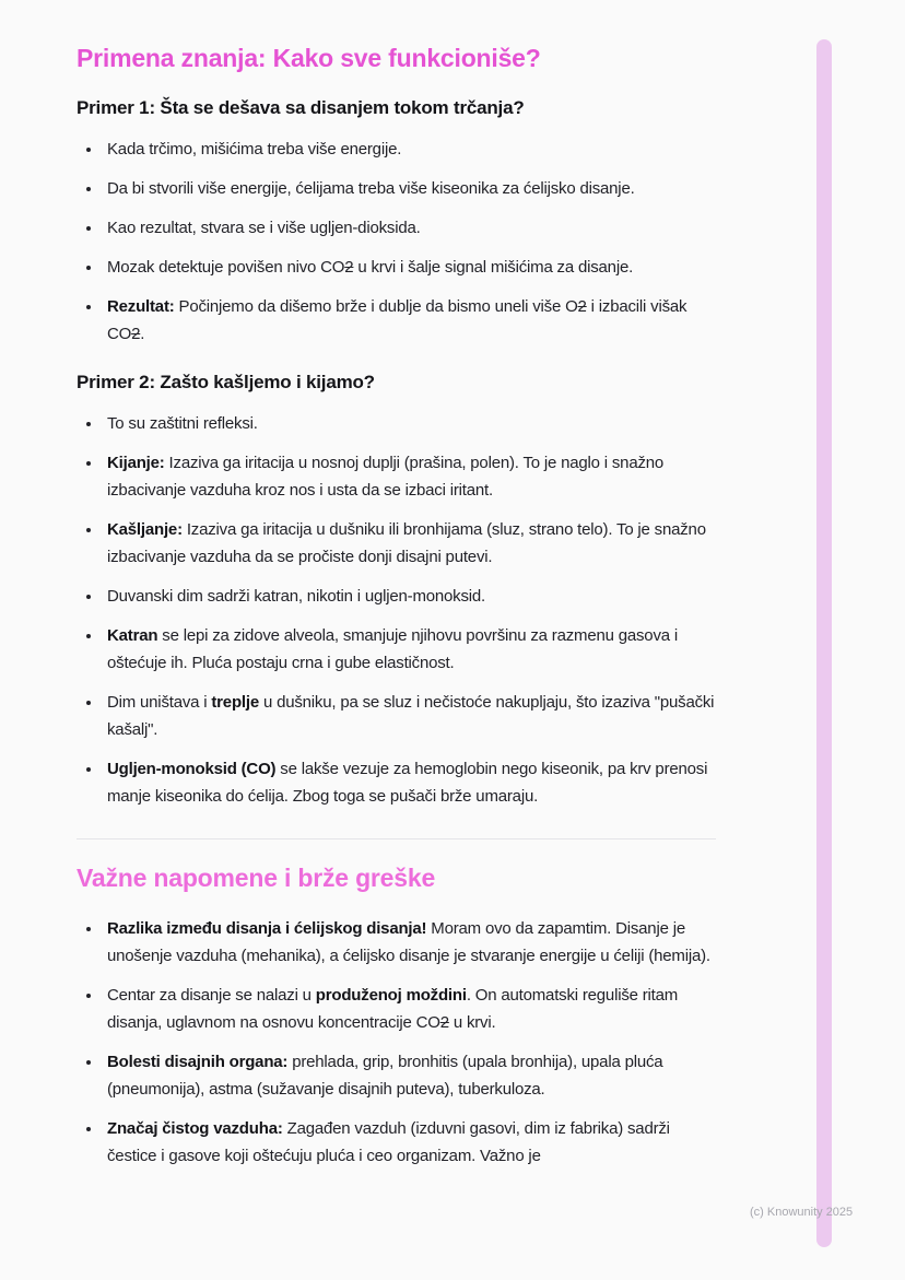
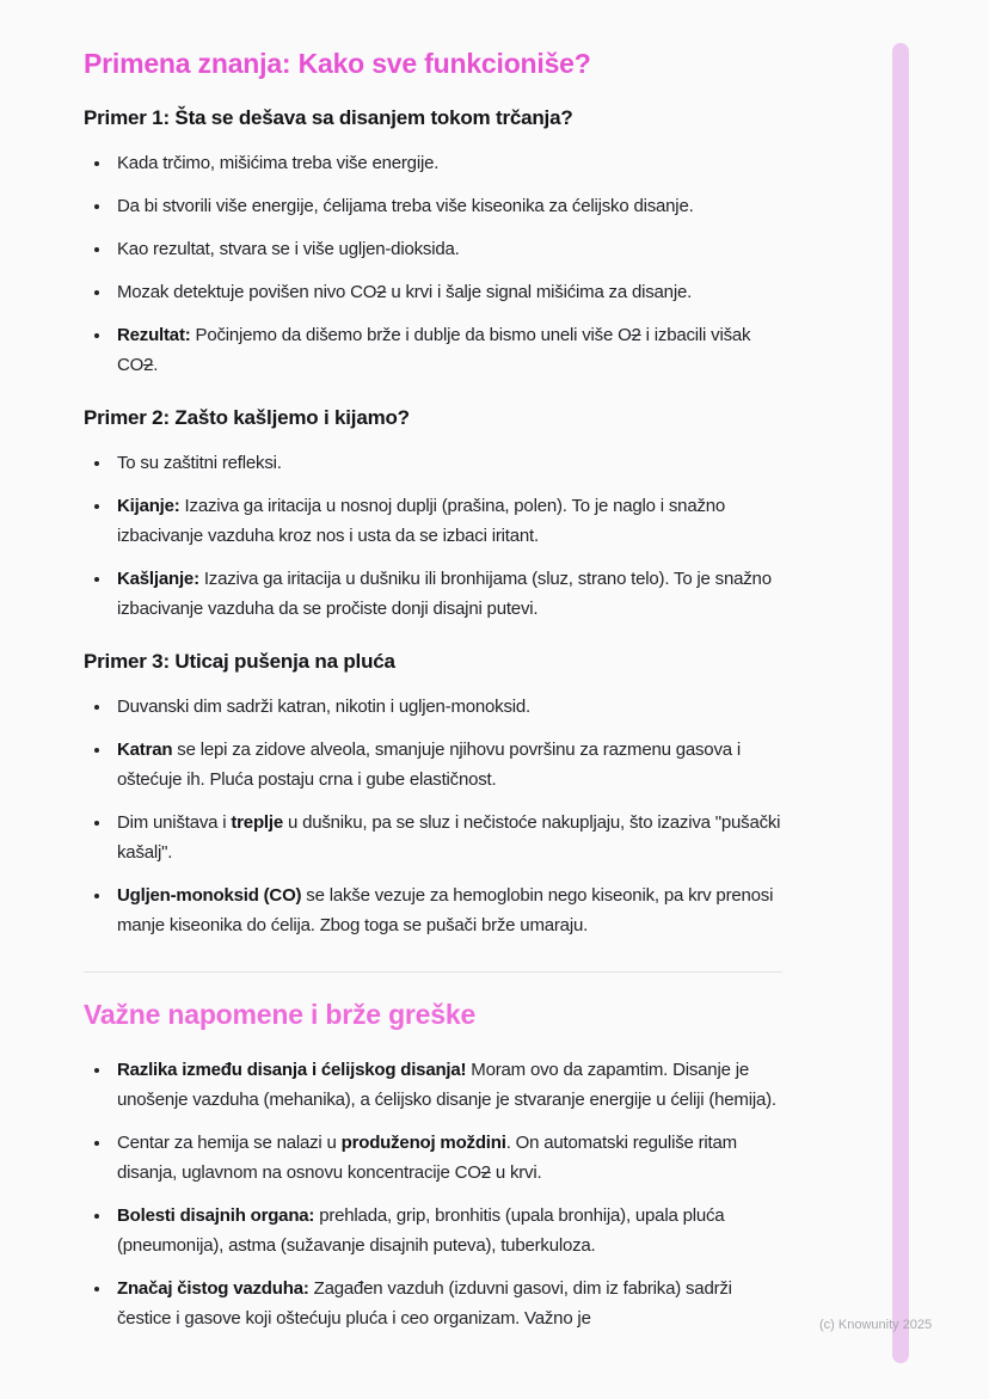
  Primena znanja: Kako sve funkcioniše?
  Primer 1: Šta se dešava sa disanjem tokom trčanja?
  Kada trčimo, mišićima treba više energije.
  Da bi stvorili više energije, ćelijama treba više kiseonika za ćelijsko disanje.
  Kao rezultat, stvara se i više ugljen-dioksida.
  Mozak detektuje povišen nivo CO2 u krvi i šalje signal mišićima za disanje.
  Rezultat: Počinjemo da dišemo brže i dublje da bismo uneli više O2 i izbacili višak CO2.
  Primer 2: Zašto kašljemo i kijamo?
  To su zaštitni refleksi.
  Kijanje: Izaziva ga iritacija u nosnoj duplji (prašina, polen). To je naglo i snažno izbacivanje vazduha kroz nos i usta da se izbaci iritant.
  Kašljanje: Izaziva ga iritacija u dušniku ili bronhijama (sluz, strano telo). To je snažno izbacivanje vazduha da se pročiste donji disajni putevi.
+ Primer 3: Uticaj pušenja na pluća
  Duvanski dim sadrži katran, nikotin i ugljen-monoksid.
  Katran se lepi za zidove alveola, smanjuje njihovu površinu za razmenu gasova i oštećuje ih. Pluća postaju crna i gube elastičnost.
  Dim uništava i treplje u dušniku, pa se sluz i nečistoće nakupljaju, što izaziva "pušački kašalj".
  Ugljen-monoksid (CO) se lakše vezuje za hemoglobin nego kiseonik, pa krv prenosi manje kiseonika do ćelija. Zbog toga se pušači brže umaraju.
  Važne napomene i brže greške
  Razlika između disanja i ćelijskog disanja! Moram ovo da zapamtim. Disanje je unošenje vazduha (mehanika), a ćelijsko disanje je stvaranje energije u ćeliji (hemija).
- Centar za disanje se nalazi u produženoj moždini. On automatski reguliše ritam disanja, uglavnom na osnovu koncentracije CO2 u krvi.
+ Centar za hemija se nalazi u produženoj moždini. On automatski reguliše ritam disanja, uglavnom na osnovu koncentracije CO2 u krvi.
  Bolesti disajnih organa: prehlada, grip, bronhitis (upala bronhija), upala pluća (pneumonija), astma (sužavanje disajnih puteva), tuberkuloza.
  Značaj čistog vazduha: Zagađen vazduh (izduvni gasovi, dim iz fabrika) sadrži čestice i gasove koji oštećuju pluća i ceo organizam. Važno je
  (c) Knowunity 2025
